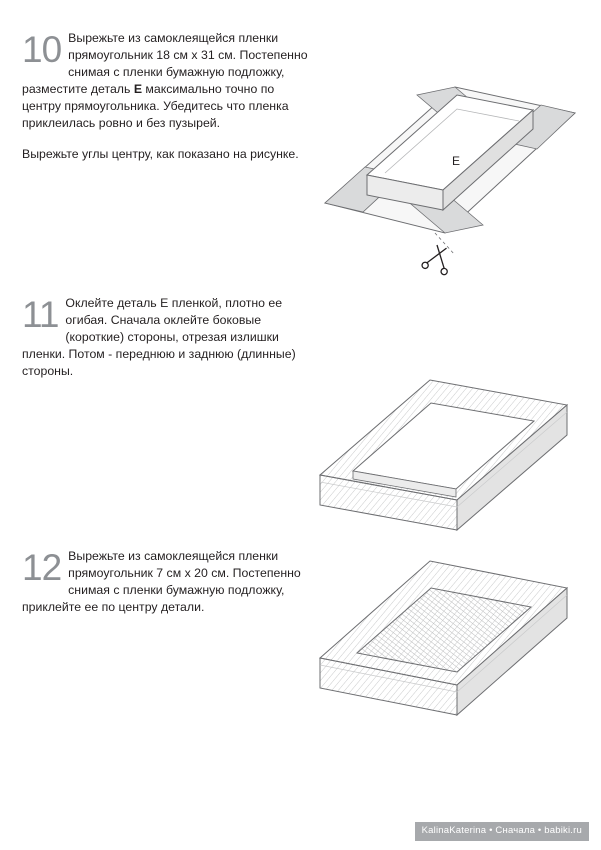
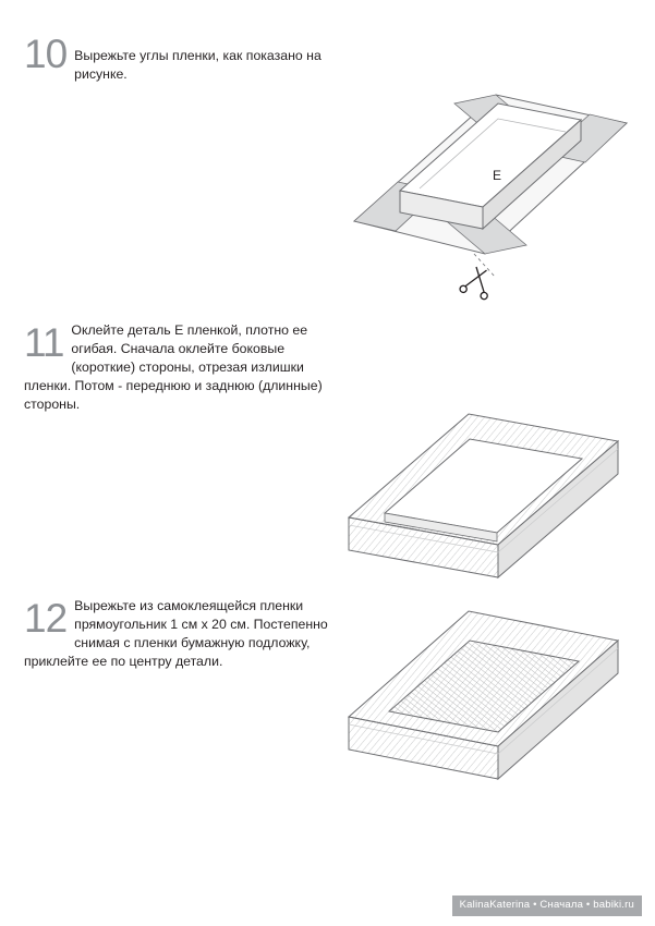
  10
- Вырежьте из самоклеящейся пленки прямоугольник 18 см x 31 см. Постепенно снимая с пленки бумажную подложку, разместите деталь E максимально точно по центру прямоугольника. Убедитесь что пленка приклеилась ровно и без пузырей.
- Вырежьте углы центру, как показано на рисунке.
+ Вырежьте углы пленки, как показано на рисунке.
  E
  11
  Оклейте деталь E пленкой, плотно ее огибая. Сначала оклейте боковые (короткие) стороны, отрезая излишки пленки. Потом - переднюю и заднюю (длинные) стороны.
  12
- Вырежьте из самоклеящейся пленки прямоугольник 7 см x 20 см. Постепенно снимая с пленки бумажную подложку, приклейте ее по центру детали.
+ Вырежьте из самоклеящейся пленки прямоугольник 1 см x 20 см. Постепенно снимая с пленки бумажную подложку, приклейте ее по центру детали.
  KalinaKaterina • Сначала • babiki.ru
